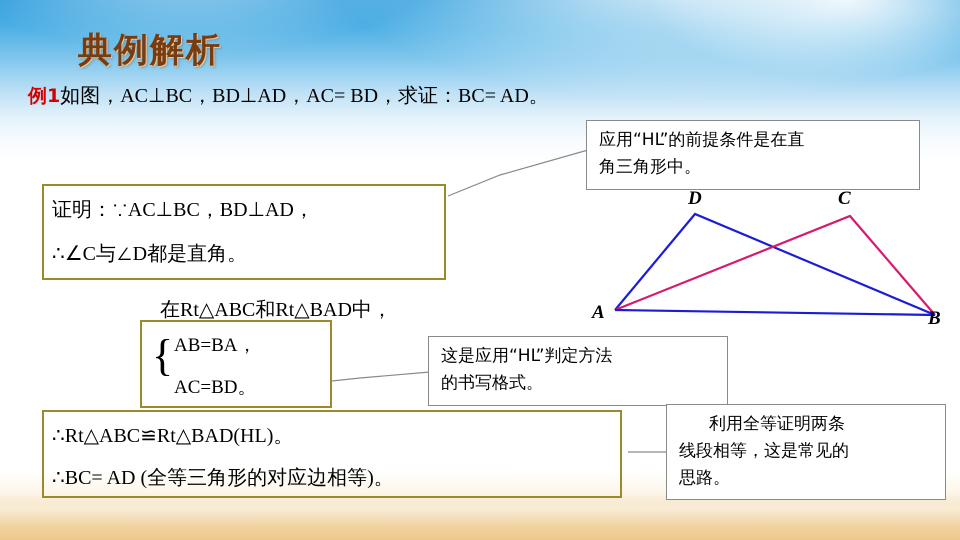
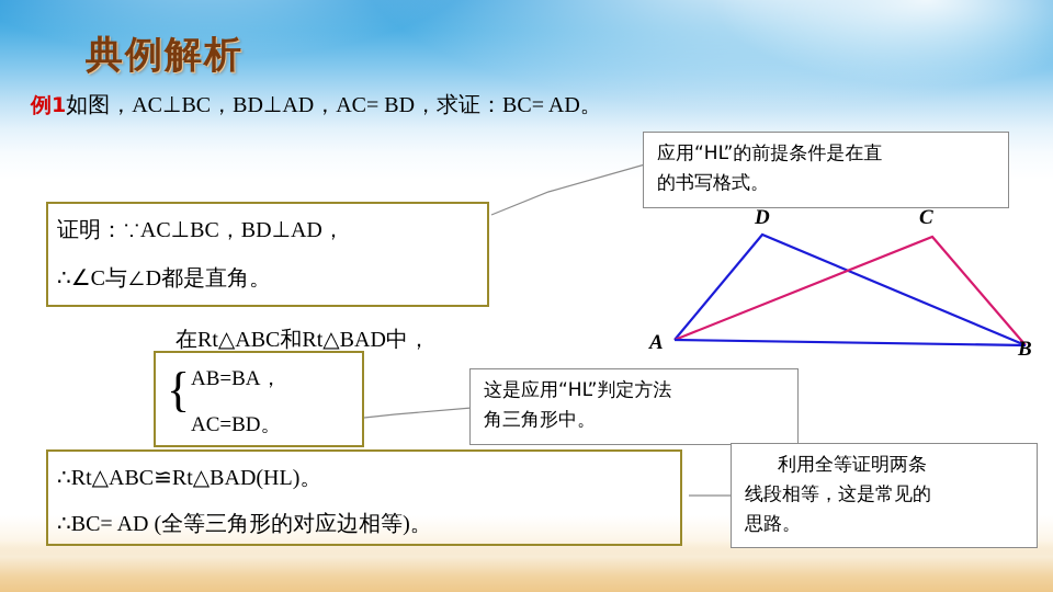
  典例解析
  例1如图，AC⊥BC，BD⊥AD，AC= BD，求证：BC= AD。
  证明：∵AC⊥BC，BD⊥AD，
  ∴∠C与∠D都是直角。
  在Rt△ABC和Rt△BAD中，
  {
  AB=BA，
  AC=BD。
  ∴Rt△ABC≌Rt△BAD(HL)。
  ∴BC= AD (全等三角形的对应边相等)。
  应用“HL”的前提条件是在直
- 角三角形中。
+ 的书写格式。
  这是应用“HL”判定方法
- 的书写格式。
+ 角三角形中。
  利用全等证明两条
  线段相等，这是常见的
  思路。
  D
  C
  A
  B
